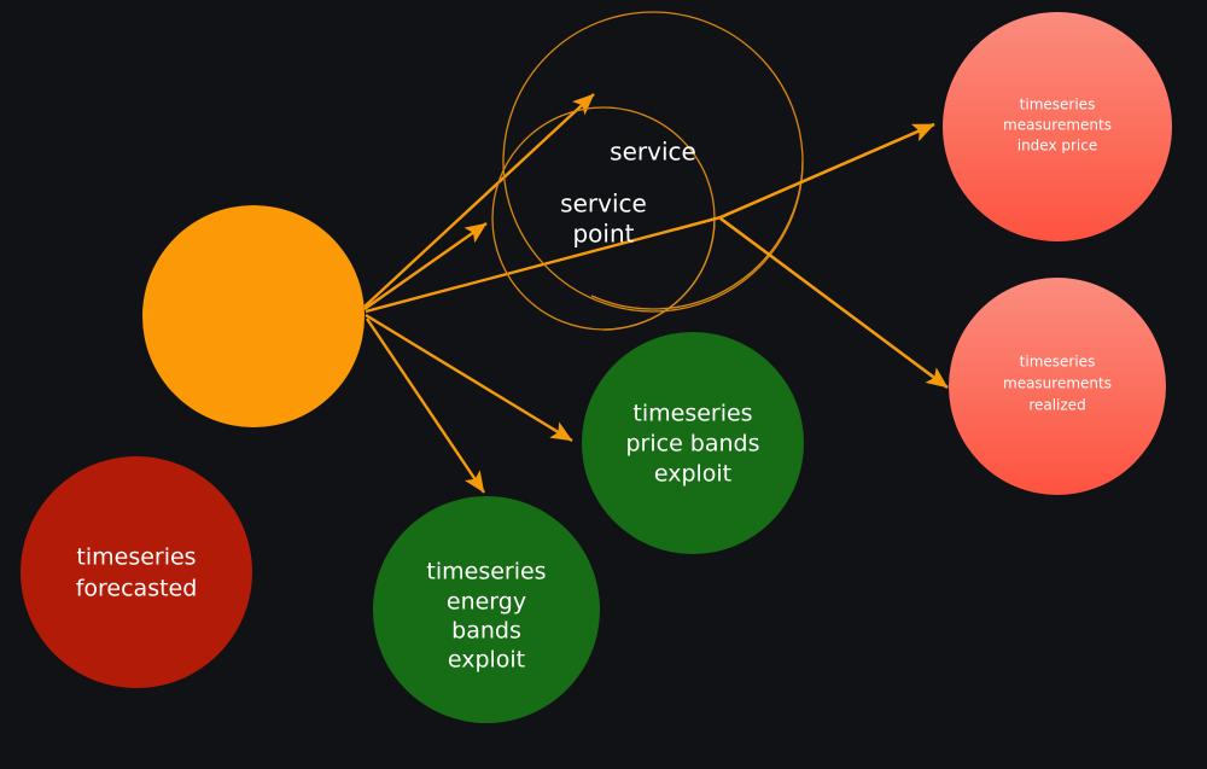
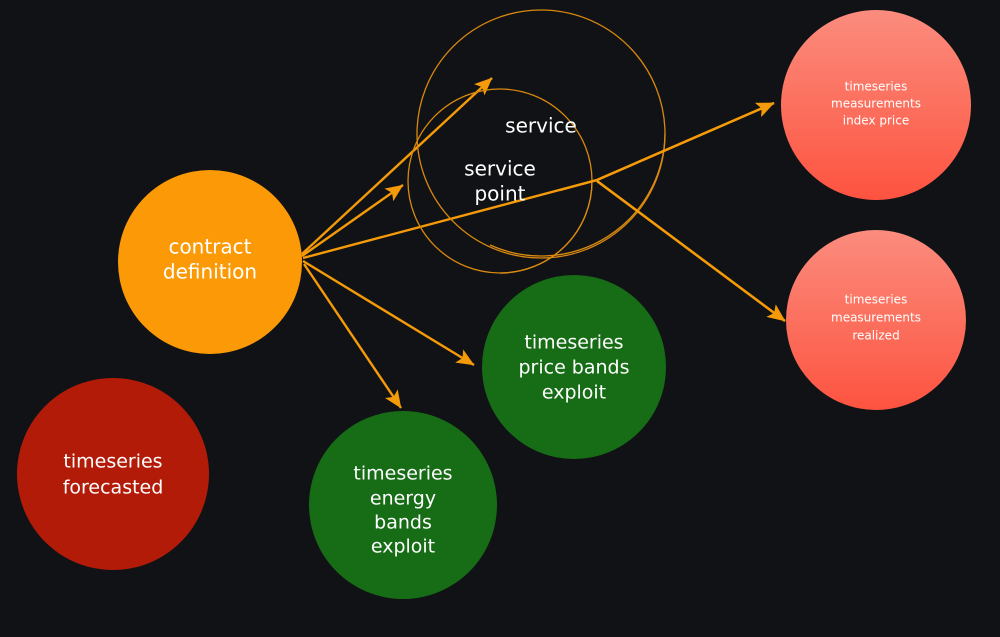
  service
  service
  point
  timeseries
  measurements
  index price
  timeseries
  measurements
  realized
  timeseries
  price bands
  exploit
  timeseries
  energy
  bands
  exploit
  timeseries
  forecasted
+ contract
+ definition
